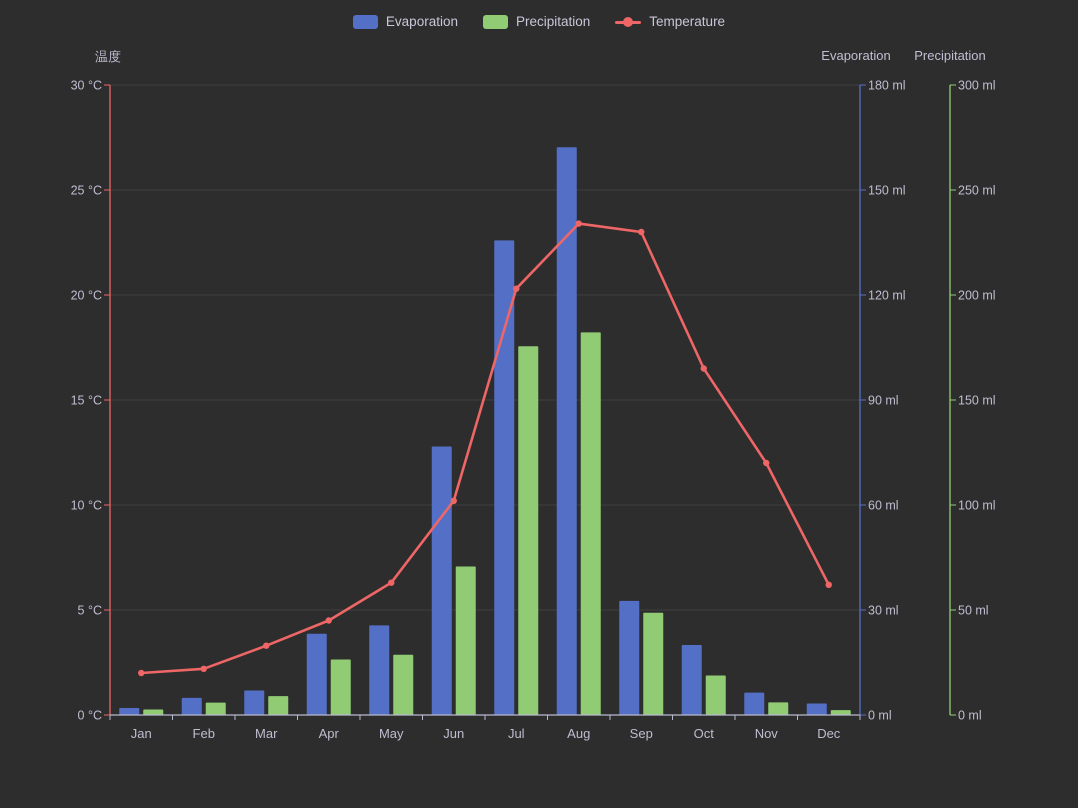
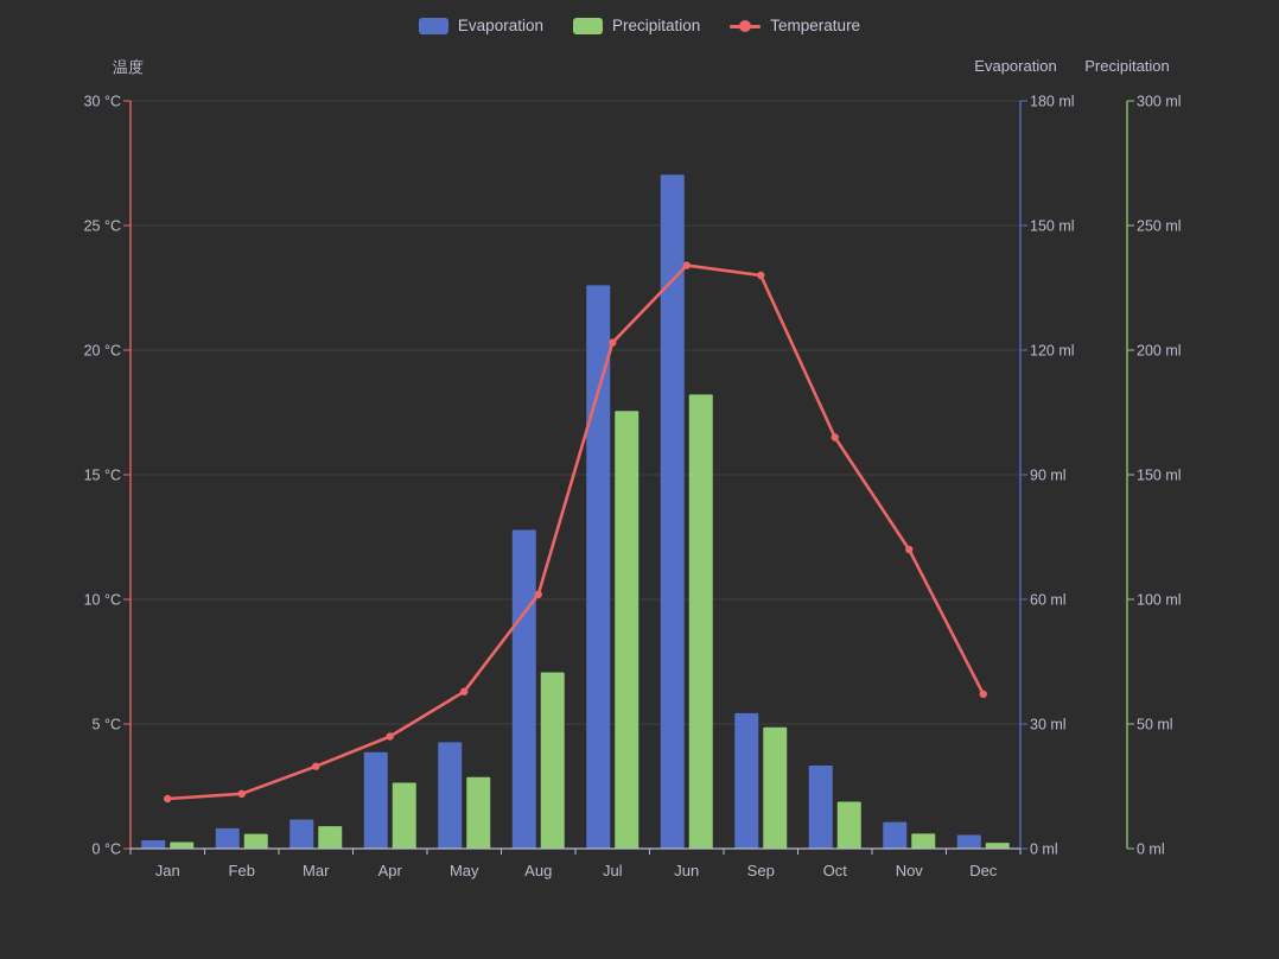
  Evaporation
  Precipitation
  Temperature
  温度
  Evaporation
  Precipitation
  30 °C
  25 °C
  20 °C
  15 °C
  10 °C
  5 °C
  0 °C
  180 ml
  150 ml
  120 ml
  90 ml
  60 ml
  30 ml
  0 ml
  300 ml
  250 ml
  200 ml
  150 ml
  100 ml
  50 ml
  0 ml
  Jan
  Feb
  Mar
  Apr
  May
- Jun
+ Aug
  Jul
- Aug
+ Jun
  Sep
  Oct
  Nov
  Dec
